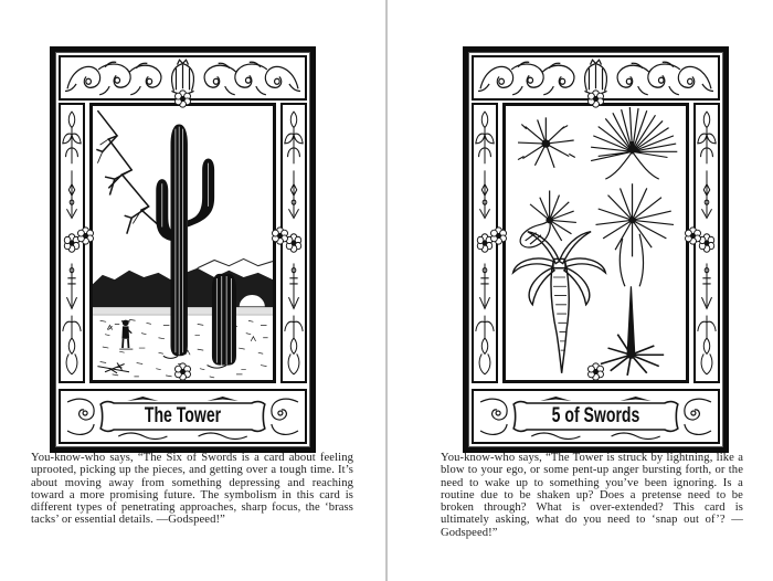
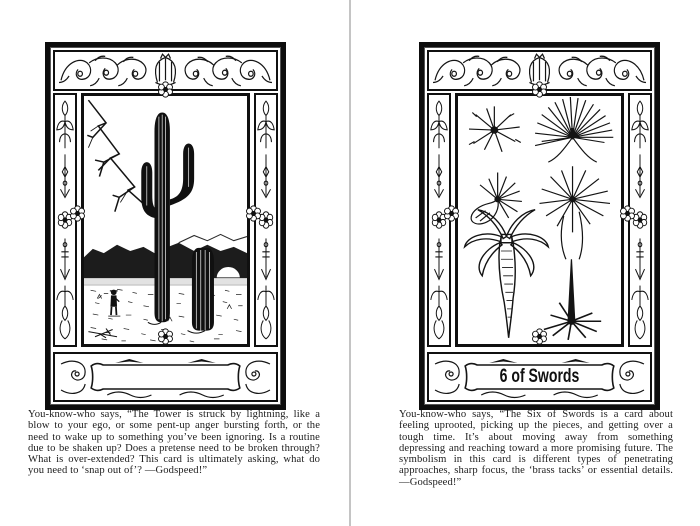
- The Tower
- You-know-who says, “The Six of Swords is a card about feeling uprooted, picking up the pieces, and getting over a tough time. It’s about moving away from something depressing and reaching toward a more promising future. The symbolism in this card is different types of penetrating approaches, sharp focus, the ‘brass tacks’ or essential details. —Godspeed!”
+ You-know-who says, “The Tower is struck by lightning, like a blow to your ego, or some pent-up anger bursting forth, or the need to wake up to something you’ve been ignoring. Is a routine due to be shaken up? Does a pretense need to be broken through? What is over-extended? This card is ultimately asking, what do you need to ‘snap out of’? —Godspeed!”
- 5 of Swords
+ 6 of Swords
- You-know-who says, “The Tower is struck by lightning, like a blow to your ego, or some pent-up anger bursting forth, or the need to wake up to something you’ve been ignoring. Is a routine due to be shaken up? Does a pretense need to be broken through? What is over-extended? This card is ultimately asking, what do you need to ‘snap out of’? —Godspeed!”
+ You-know-who says, “The Six of Swords is a card about feeling uprooted, picking up the pieces, and getting over a tough time. It’s about moving away from something depressing and reaching toward a more promising future. The symbolism in this card is different types of penetrating approaches, sharp focus, the ‘brass tacks’ or essential details. —Godspeed!”
